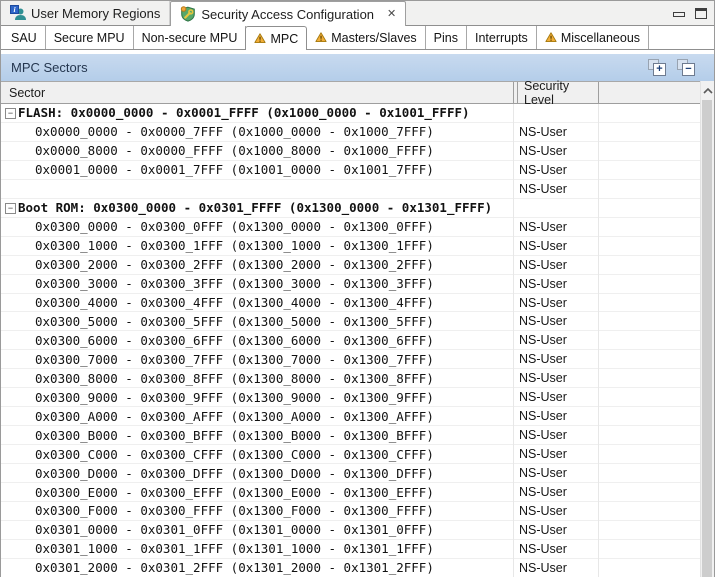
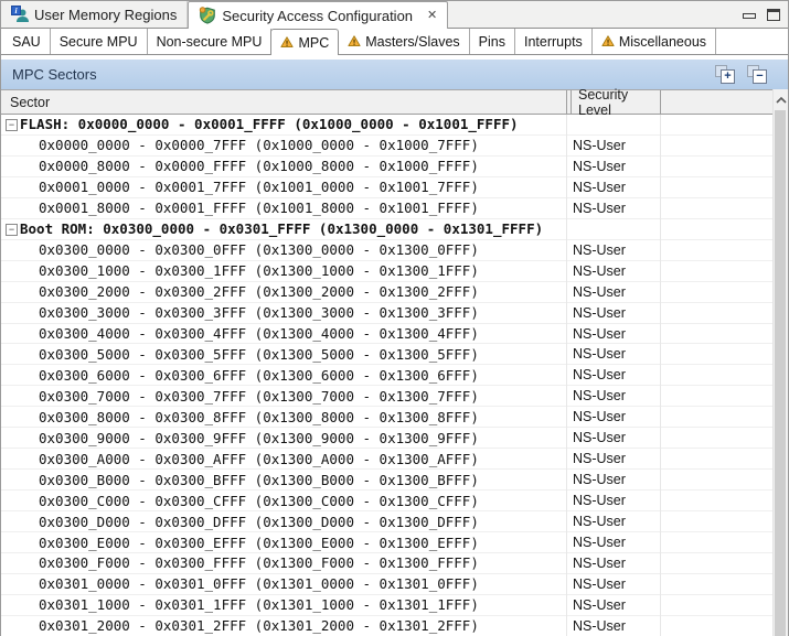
  i
  User Memory Regions
  Security Access Configuration
  ✕
  SAU
  Secure MPU
  Non-secure MPU
  MPC
  Masters/Slaves
  Pins
  Interrupts
  Miscellaneous
  MPC Sectors
  +
  −
  Sector
  Security Level
  −
  FLASH: 0x0000_0000 - 0x0001_FFFF (0x1000_0000 - 0x1001_FFFF)
  0x0000_0000 - 0x0000_7FFF (0x1000_0000 - 0x1000_7FFF)
  NS-User
  0x0000_8000 - 0x0000_FFFF (0x1000_8000 - 0x1000_FFFF)
  NS-User
  0x0001_0000 - 0x0001_7FFF (0x1001_0000 - 0x1001_7FFF)
  NS-User
+ 0x0001_8000 - 0x0001_FFFF (0x1001_8000 - 0x1001_FFFF)
  NS-User
  −
  Boot ROM: 0x0300_0000 - 0x0301_FFFF (0x1300_0000 - 0x1301_FFFF)
  0x0300_0000 - 0x0300_0FFF (0x1300_0000 - 0x1300_0FFF)
  NS-User
  0x0300_1000 - 0x0300_1FFF (0x1300_1000 - 0x1300_1FFF)
  NS-User
  0x0300_2000 - 0x0300_2FFF (0x1300_2000 - 0x1300_2FFF)
  NS-User
  0x0300_3000 - 0x0300_3FFF (0x1300_3000 - 0x1300_3FFF)
  NS-User
  0x0300_4000 - 0x0300_4FFF (0x1300_4000 - 0x1300_4FFF)
  NS-User
  0x0300_5000 - 0x0300_5FFF (0x1300_5000 - 0x1300_5FFF)
  NS-User
  0x0300_6000 - 0x0300_6FFF (0x1300_6000 - 0x1300_6FFF)
  NS-User
  0x0300_7000 - 0x0300_7FFF (0x1300_7000 - 0x1300_7FFF)
  NS-User
  0x0300_8000 - 0x0300_8FFF (0x1300_8000 - 0x1300_8FFF)
  NS-User
  0x0300_9000 - 0x0300_9FFF (0x1300_9000 - 0x1300_9FFF)
  NS-User
  0x0300_A000 - 0x0300_AFFF (0x1300_A000 - 0x1300_AFFF)
  NS-User
  0x0300_B000 - 0x0300_BFFF (0x1300_B000 - 0x1300_BFFF)
  NS-User
  0x0300_C000 - 0x0300_CFFF (0x1300_C000 - 0x1300_CFFF)
  NS-User
  0x0300_D000 - 0x0300_DFFF (0x1300_D000 - 0x1300_DFFF)
  NS-User
  0x0300_E000 - 0x0300_EFFF (0x1300_E000 - 0x1300_EFFF)
  NS-User
  0x0300_F000 - 0x0300_FFFF (0x1300_F000 - 0x1300_FFFF)
  NS-User
  0x0301_0000 - 0x0301_0FFF (0x1301_0000 - 0x1301_0FFF)
  NS-User
  0x0301_1000 - 0x0301_1FFF (0x1301_1000 - 0x1301_1FFF)
  NS-User
  0x0301_2000 - 0x0301_2FFF (0x1301_2000 - 0x1301_2FFF)
  NS-User
